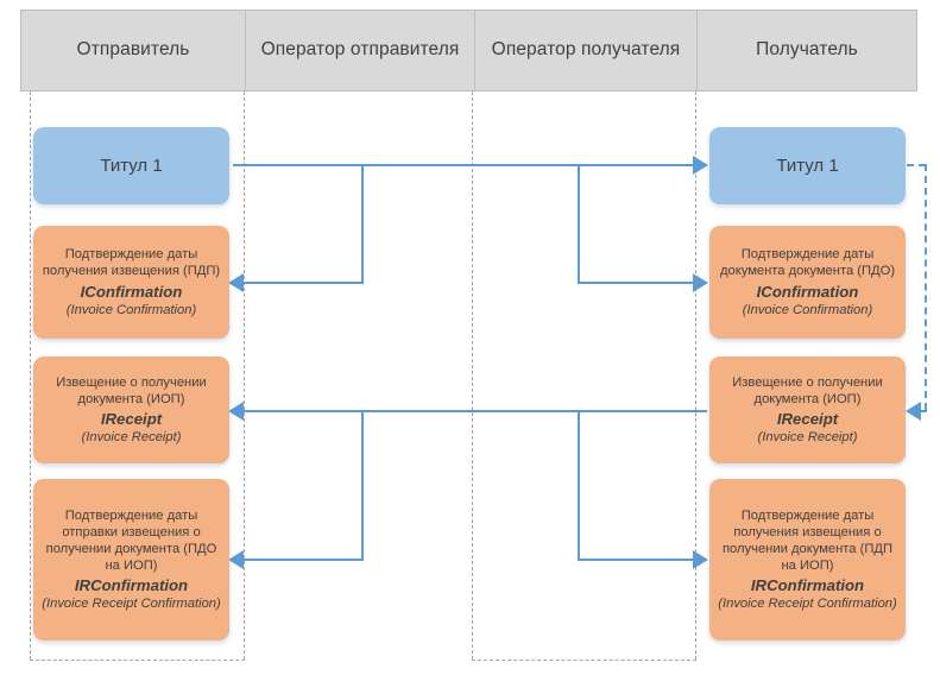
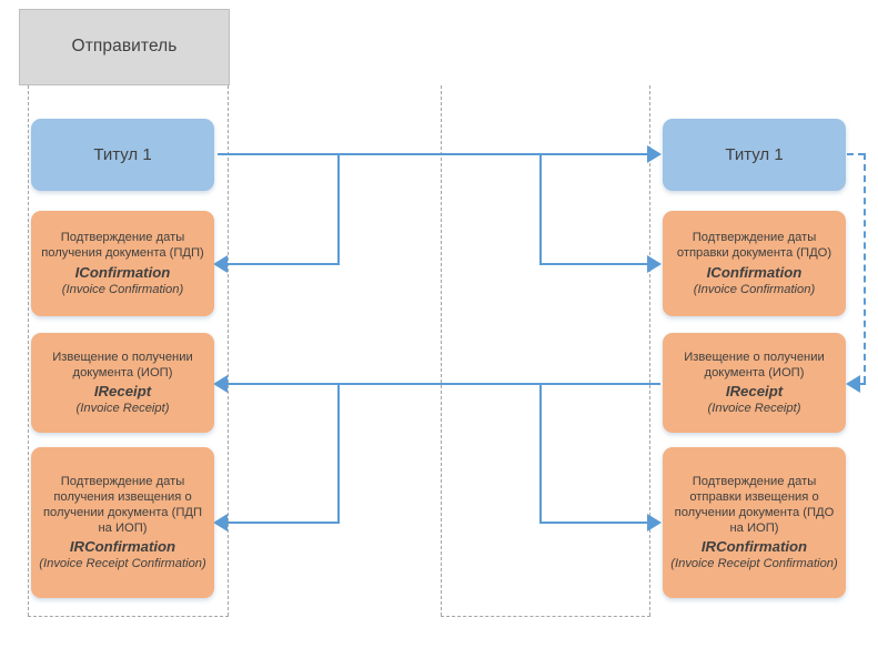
  Отправитель
- Оператор отправителя
- Оператор получателя
- Получатель
  Титул 1
  Титул 1
- Подтверждение даты получения извещения (ПДП)
+ Подтверждение даты получения документа (ПДП)
  IConfirmation
  (Invoice Confirmation)
- Подтверждение даты документа документа (ПДО)
+ Подтверждение даты отправки документа (ПДО)
  IConfirmation
  (Invoice Confirmation)
  Извещение о получении документа (ИОП)
  IReceipt
  (Invoice Receipt)
  Извещение о получении документа (ИОП)
  IReceipt
  (Invoice Receipt)
- Подтверждение даты отправки извещения о получении документа (ПДО на ИОП)
+ Подтверждение даты получения извещения о получении документа (ПДП на ИОП)
  IRConfirmation
  (Invoice Receipt Confirmation)
- Подтверждение даты получения извещения о получении документа (ПДП на ИОП)
+ Подтверждение даты отправки извещения о получении документа (ПДО на ИОП)
  IRConfirmation
  (Invoice Receipt Confirmation)
